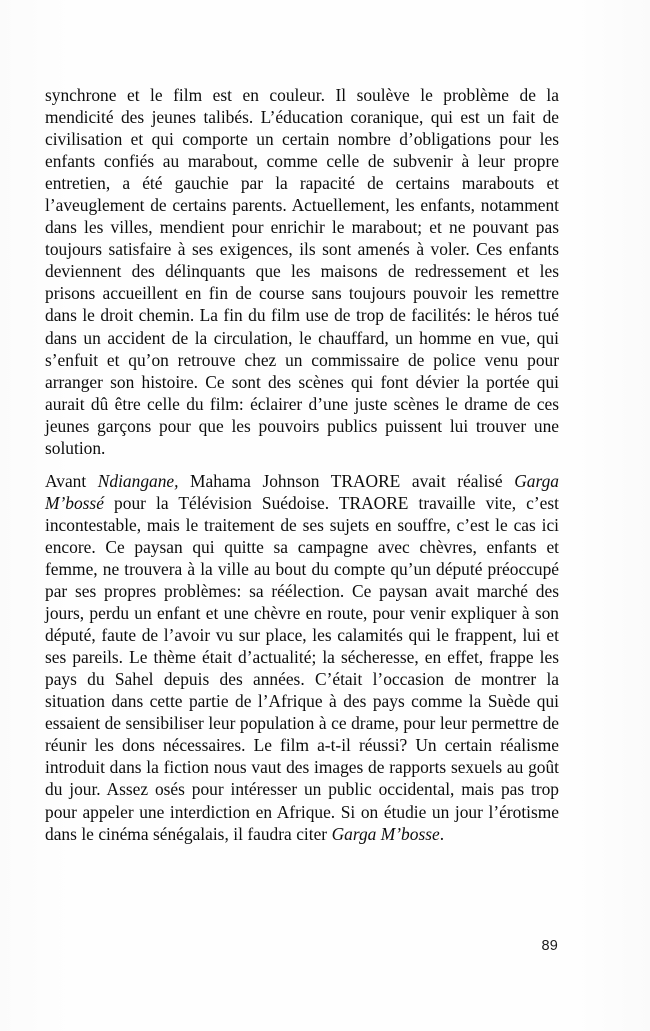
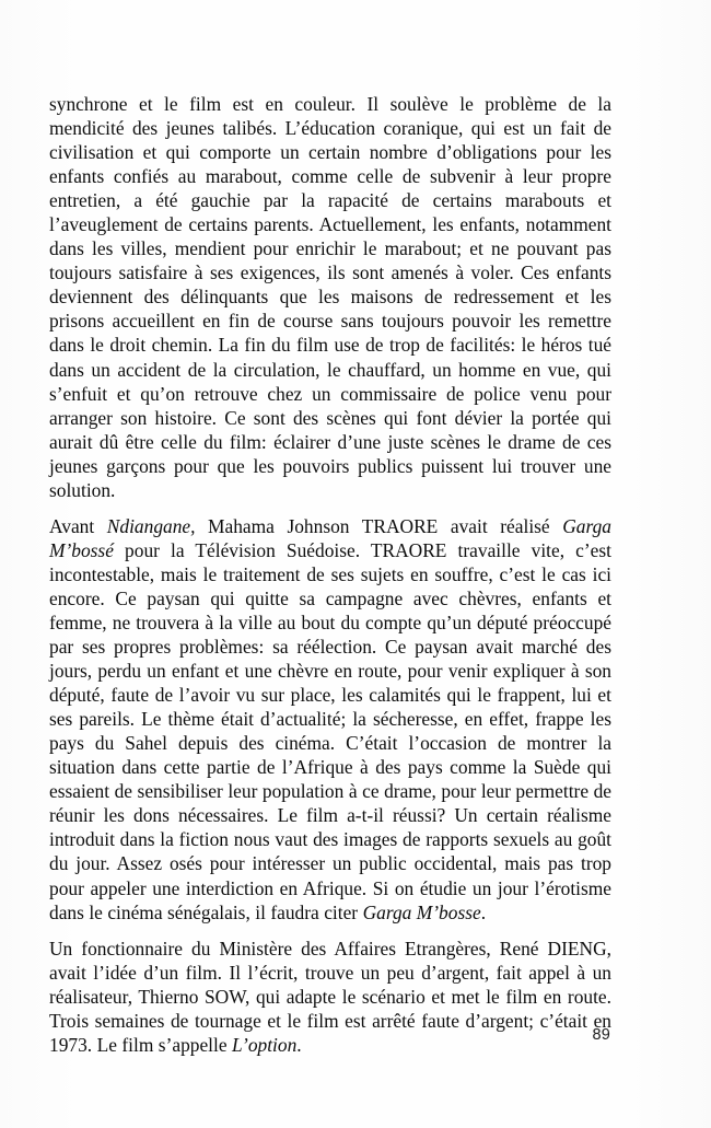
  synchrone et le film est en couleur. Il soulève le problème de la mendicité des jeunes talibés. L’éducation coranique, qui est un fait de civilisation et qui comporte un certain nombre d’obligations pour les enfants confiés au marabout, comme celle de subvenir à leur propre entretien, a été gauchie par la rapacité de certains marabouts et l’aveuglement de certains parents. Actuellement, les enfants, notamment dans les villes, mendient pour enrichir le marabout; et ne pouvant pas toujours satisfaire à ses exigences, ils sont amenés à voler. Ces enfants deviennent des délinquants que les maisons de redressement et les prisons accueillent en fin de course sans toujours pouvoir les remettre dans le droit chemin. La fin du film use de trop de facilités: le héros tué dans un accident de la circulation, le chauffard, un homme en vue, qui s’enfuit et qu’on retrouve chez un commissaire de police venu pour arranger son histoire. Ce sont des scènes qui font dévier la portée qui aurait dû être celle du film: éclairer d’une juste scènes le drame de ces jeunes garçons pour que les pouvoirs publics puissent lui trouver une solution.
- Avant Ndiangane, Mahama Johnson TRAORE avait réalisé Garga M’bossé pour la Télévision Suédoise. TRAORE travaille vite, c’est incontestable, mais le traitement de ses sujets en souffre, c’est le cas ici encore. Ce paysan qui quitte sa campagne avec chèvres, enfants et femme, ne trouvera à la ville au bout du compte qu’un député préoccupé par ses propres problèmes: sa réélection. Ce paysan avait marché des jours, perdu un enfant et une chèvre en route, pour venir expliquer à son député, faute de l’avoir vu sur place, les calamités qui le frappent, lui et ses pareils. Le thème était d’actualité; la sécheresse, en effet, frappe les pays du Sahel depuis des années. C’était l’occasion de montrer la situation dans cette partie de l’Afrique à des pays comme la Suède qui essaient de sensibiliser leur population à ce drame, pour leur permettre de réunir les dons nécessaires. Le film a-t-il réussi? Un certain réalisme introduit dans la fiction nous vaut des images de rapports sexuels au goût du jour. Assez osés pour intéresser un public occidental, mais pas trop pour appeler une interdiction en Afrique. Si on étudie un jour l’érotisme dans le cinéma sénégalais, il faudra citer Garga M’bosse.
+ Avant Ndiangane, Mahama Johnson TRAORE avait réalisé Garga M’bossé pour la Télévision Suédoise. TRAORE travaille vite, c’est incontestable, mais le traitement de ses sujets en souffre, c’est le cas ici encore. Ce paysan qui quitte sa campagne avec chèvres, enfants et femme, ne trouvera à la ville au bout du compte qu’un député préoccupé par ses propres problèmes: sa réélection. Ce paysan avait marché des jours, perdu un enfant et une chèvre en route, pour venir expliquer à son député, faute de l’avoir vu sur place, les calamités qui le frappent, lui et ses pareils. Le thème était d’actualité; la sécheresse, en effet, frappe les pays du Sahel depuis des cinéma. C’était l’occasion de montrer la situation dans cette partie de l’Afrique à des pays comme la Suède qui essaient de sensibiliser leur population à ce drame, pour leur permettre de réunir les dons nécessaires. Le film a-t-il réussi? Un certain réalisme introduit dans la fiction nous vaut des images de rapports sexuels au goût du jour. Assez osés pour intéresser un public occidental, mais pas trop pour appeler une interdiction en Afrique. Si on étudie un jour l’érotisme dans le cinéma sénégalais, il faudra citer Garga M’bosse.
+ Un fonctionnaire du Ministère des Affaires Etrangères, René DIENG, avait l’idée d’un film. Il l’écrit, trouve un peu d’argent, fait appel à un réalisateur, Thierno SOW, qui adapte le scénario et met le film en route. Trois semaines de tournage et le film est arrêté faute d’argent; c’était en 1973. Le film s’appelle L’option.
  89
